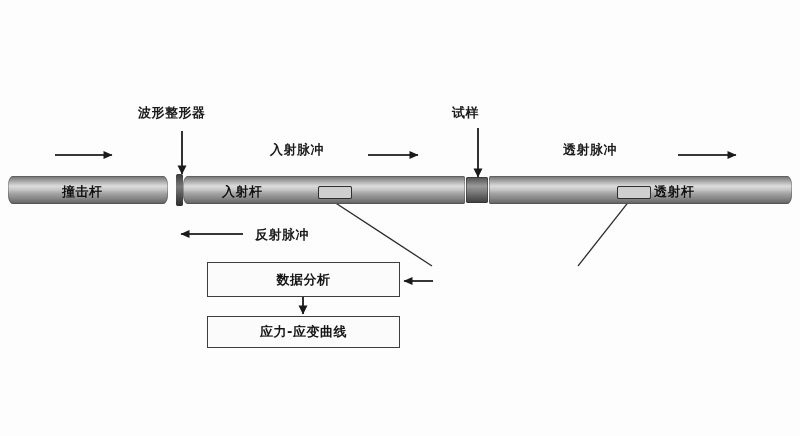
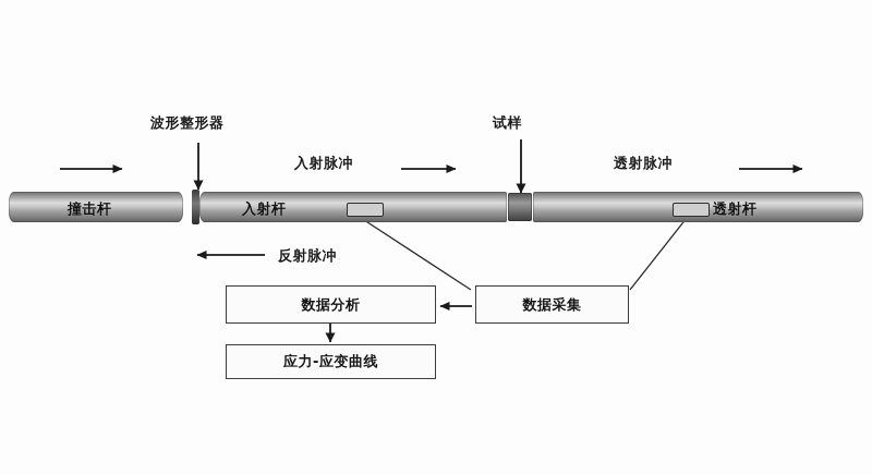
  波形整形器
  试样
  入射脉冲
  透射脉冲
  反射脉冲
  撞击杆
  入射杆
  透射杆
  数据分析
+ 数据采集
  应力-应变曲线
